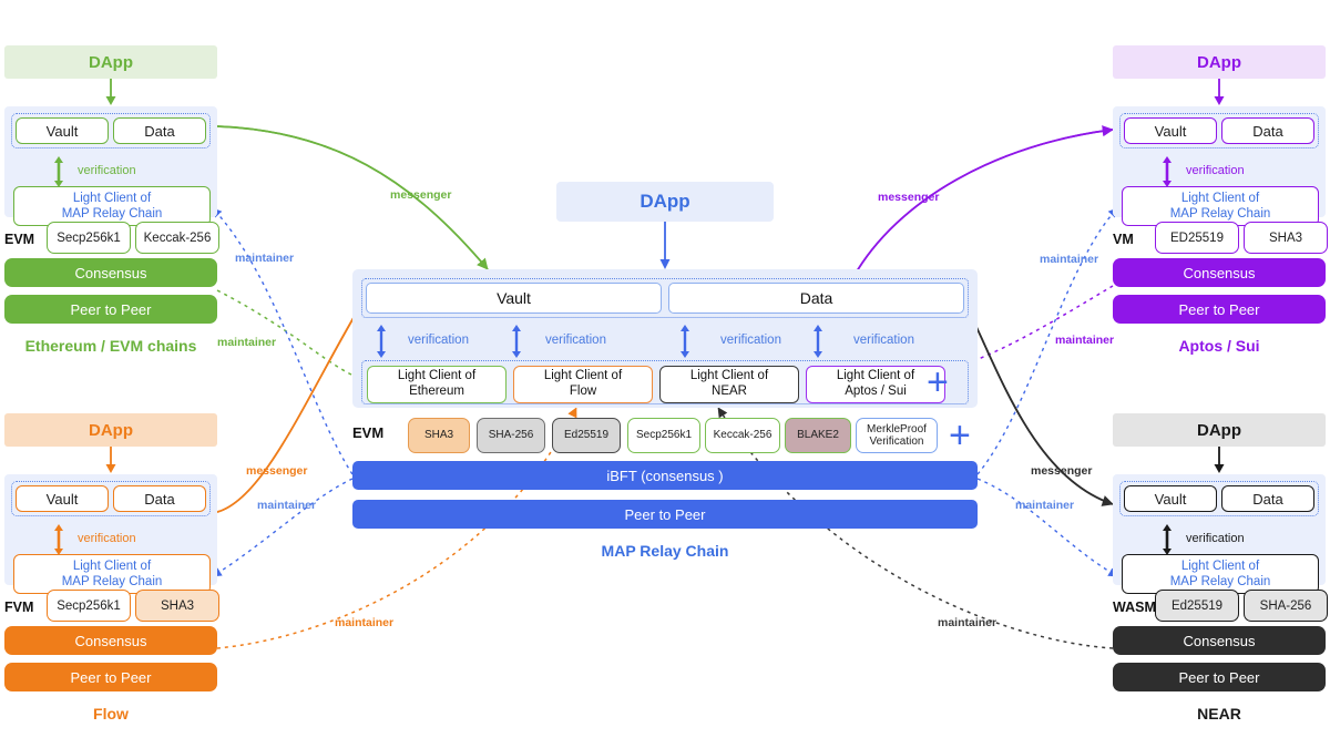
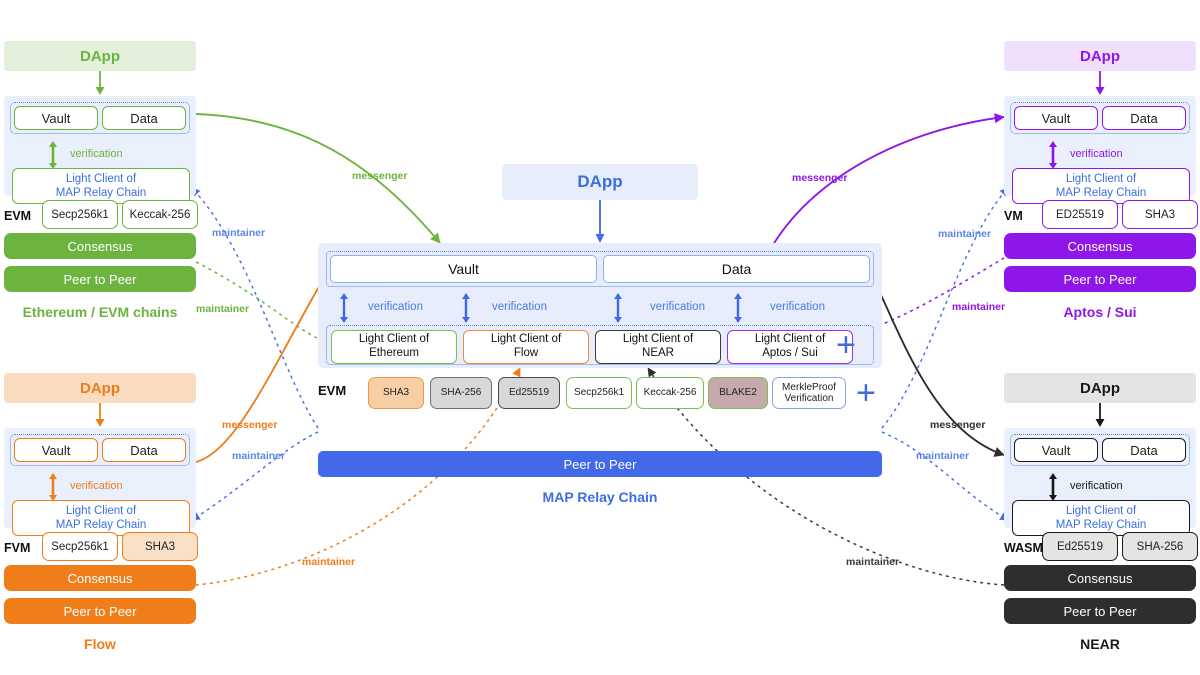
  messenger
  maintainer
  maintainer
  messenger
  maintainer
  maintainer
  messenger
  maintainer
  maintainer
  messenger
  maintainer
  maintainer
  DApp
  Vault
  Data
  verification
  verification
  verification
  verification
  Light Client of
  Ethereum
  Light Client of
  Flow
  Light Client of
  NEAR
  Light Client of
  Aptos / Sui
  +
  EVM
  SHA3
  SHA-256
  Ed25519
  Secp256k1
  Keccak-256
  BLAKE2
  MerkleProof Verification
  +
- iBFT (consensus )
  Peer to Peer
  MAP Relay Chain
  DApp
  Vault
  Data
  verification
  Light Client of
  MAP Relay Chain
  EVM
  Secp256k1
  Keccak-256
  Consensus
  Peer to Peer
  Ethereum / EVM chains
  DApp
  Vault
  Data
  verification
  Light Client of
  MAP Relay Chain
  VM
  ED25519
  SHA3
  Consensus
  Peer to Peer
  Aptos / Sui
  DApp
  Vault
  Data
  verification
  Light Client of
  MAP Relay Chain
  FVM
  Secp256k1
  SHA3
  Consensus
  Peer to Peer
  Flow
  DApp
  Vault
  Data
  verification
  Light Client of
  MAP Relay Chain
  WASM
  Ed25519
  SHA-256
  Consensus
  Peer to Peer
  NEAR
